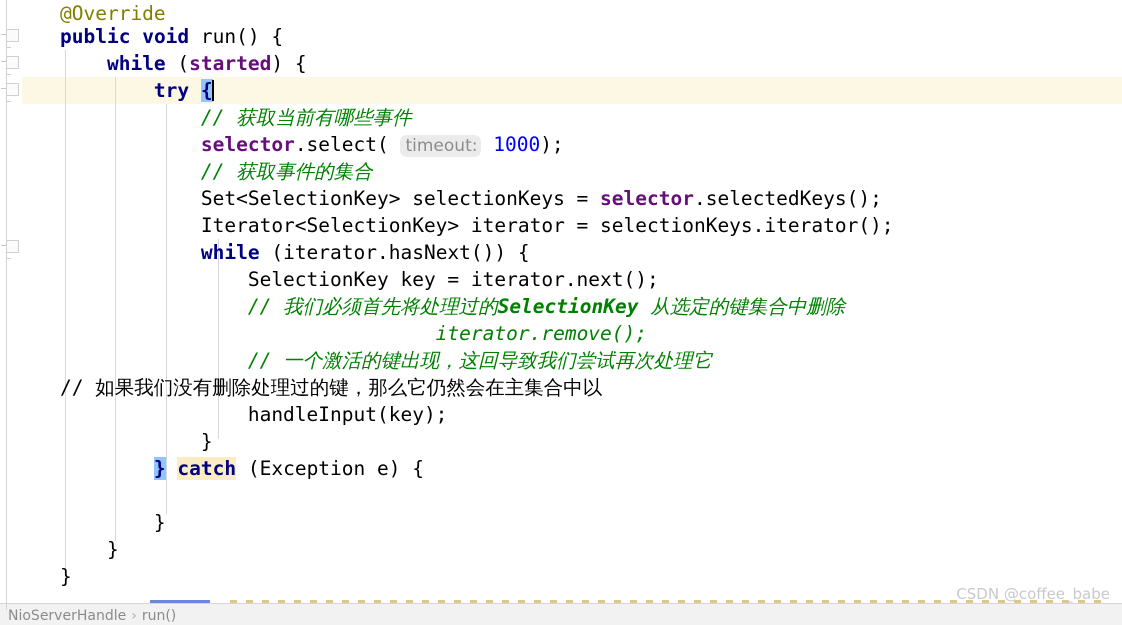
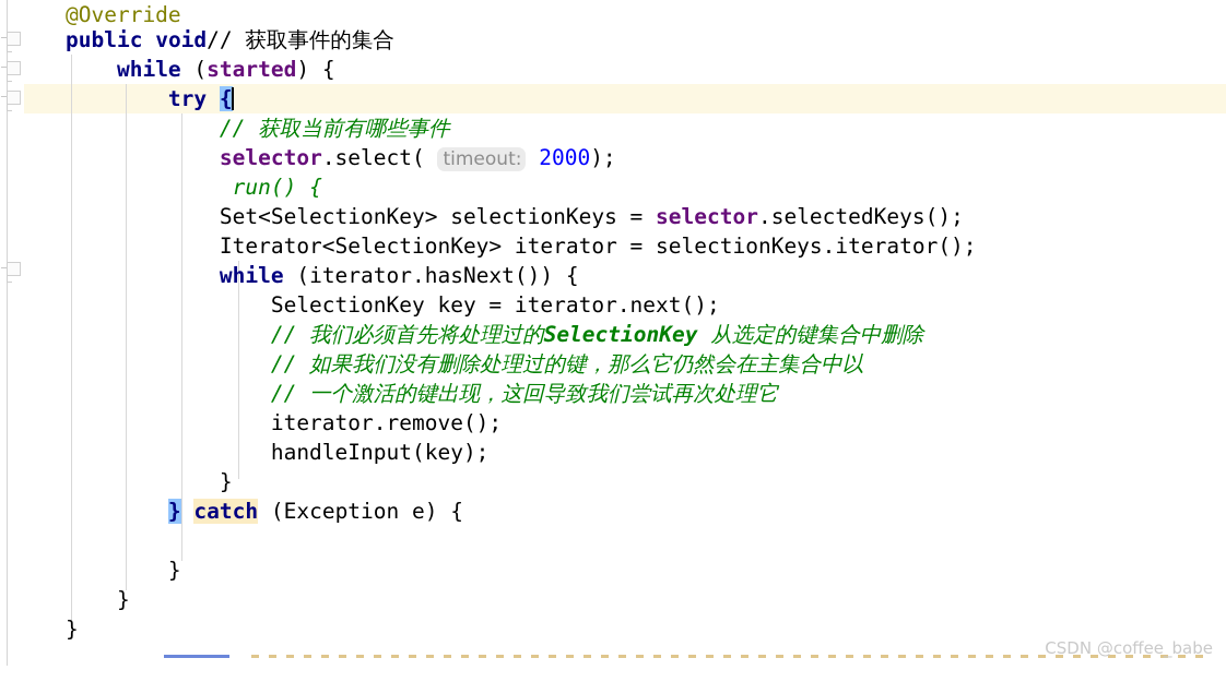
  @Override
- public void run() {
+ public void// 获取事件的集合
  while (started) {
  try {
  // 获取当前有哪些事件
- selector.select( timeout: 1000);
+ selector.select( timeout: 2000);
- // 获取事件的集合
+ run() {
  Set<SelectionKey> selectionKeys = selector.selectedKeys();
  Iterator<SelectionKey> iterator = selectionKeys.iterator();
  while (iterator.hasNext()) {
  SelectionKey key = iterator.next();
  // 我们必须首先将处理过的SelectionKey 从选定的键集合中删除
- iterator.remove();
+ // 如果我们没有删除处理过的键，那么它仍然会在主集合中以
  // 一个激活的键出现，这回导致我们尝试再次处理它
- // 如果我们没有删除处理过的键，那么它仍然会在主集合中以
+ iterator.remove();
  handleInput(key);
  }
  } catch (Exception e) {
  }
  }
  }
- NioServerHandle › run()
  CSDN @coffee_babe
